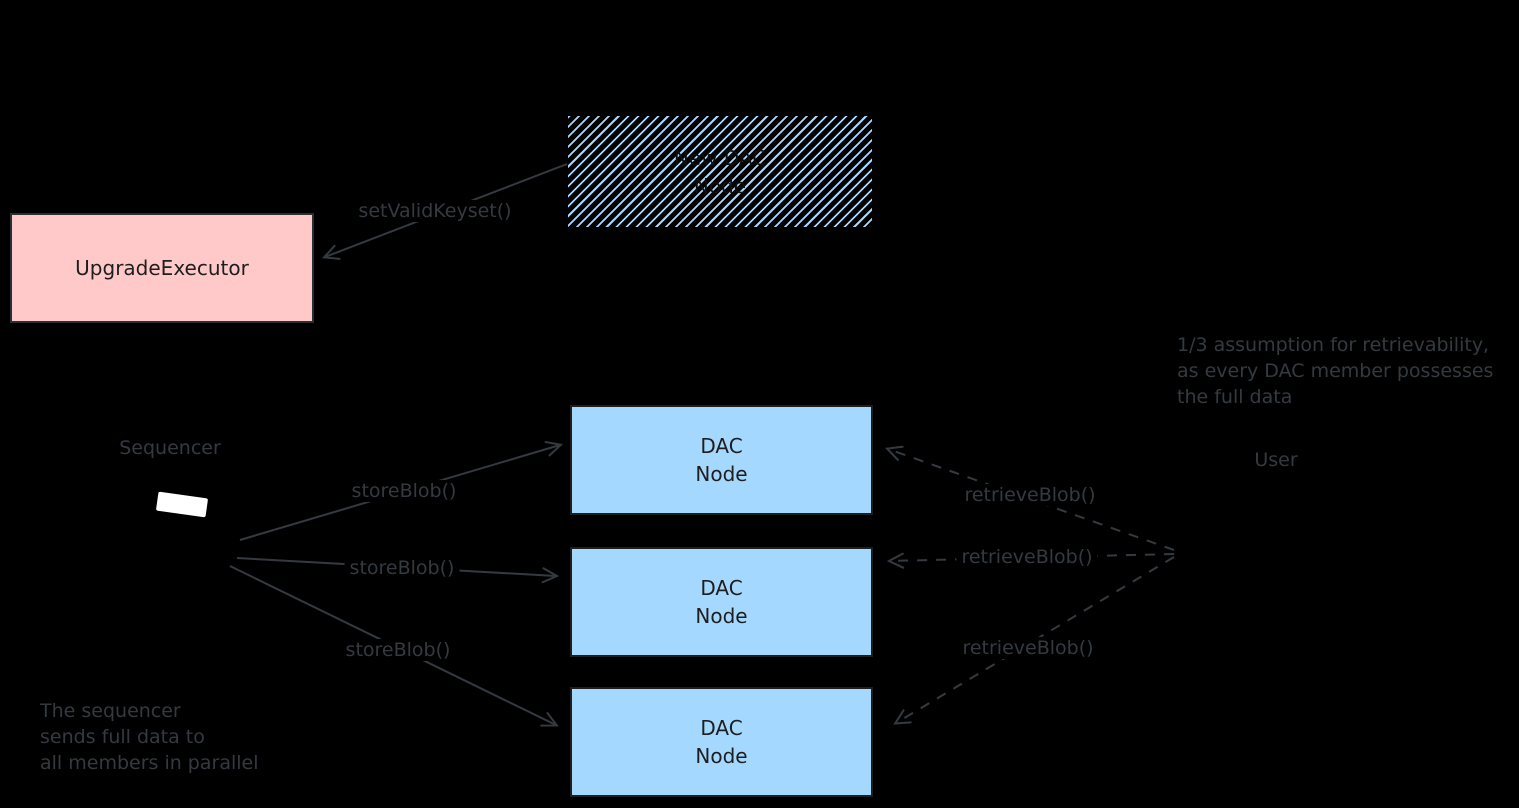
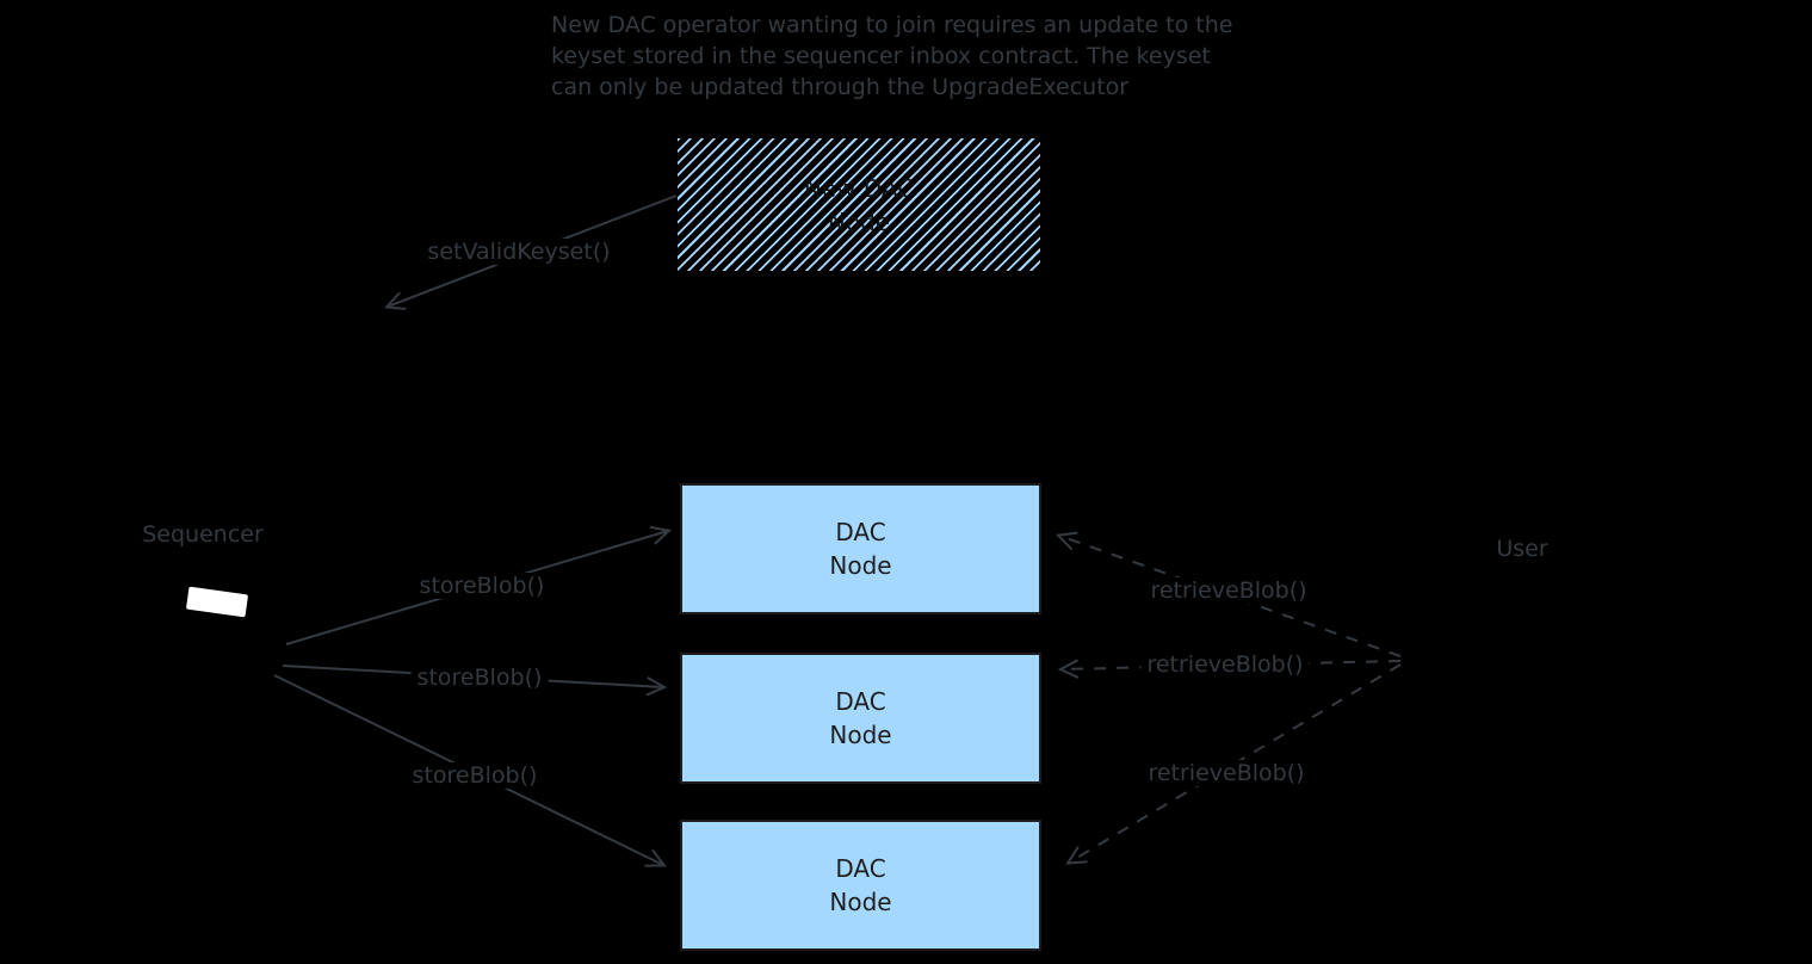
+ New DAC operator wanting to join requires an update to the
+ keyset stored in the sequencer inbox contract. The keyset
+ can only be updated through the UpgradeExecutor
  New DAC
  Node
- UpgradeExecutor
  DAC
  Node
  DAC
  Node
  DAC
  Node
  setValidKeyset()
  storeBlob()
  storeBlob()
  storeBlob()
  retrieveBlob()
  retrieveBlob()
  retrieveBlob()
  Sequencer
  User
- 1/3 assumption for retrievability,
- as every DAC member possesses
- the full data
- The sequencer
- sends full data to
- all members in parallel
